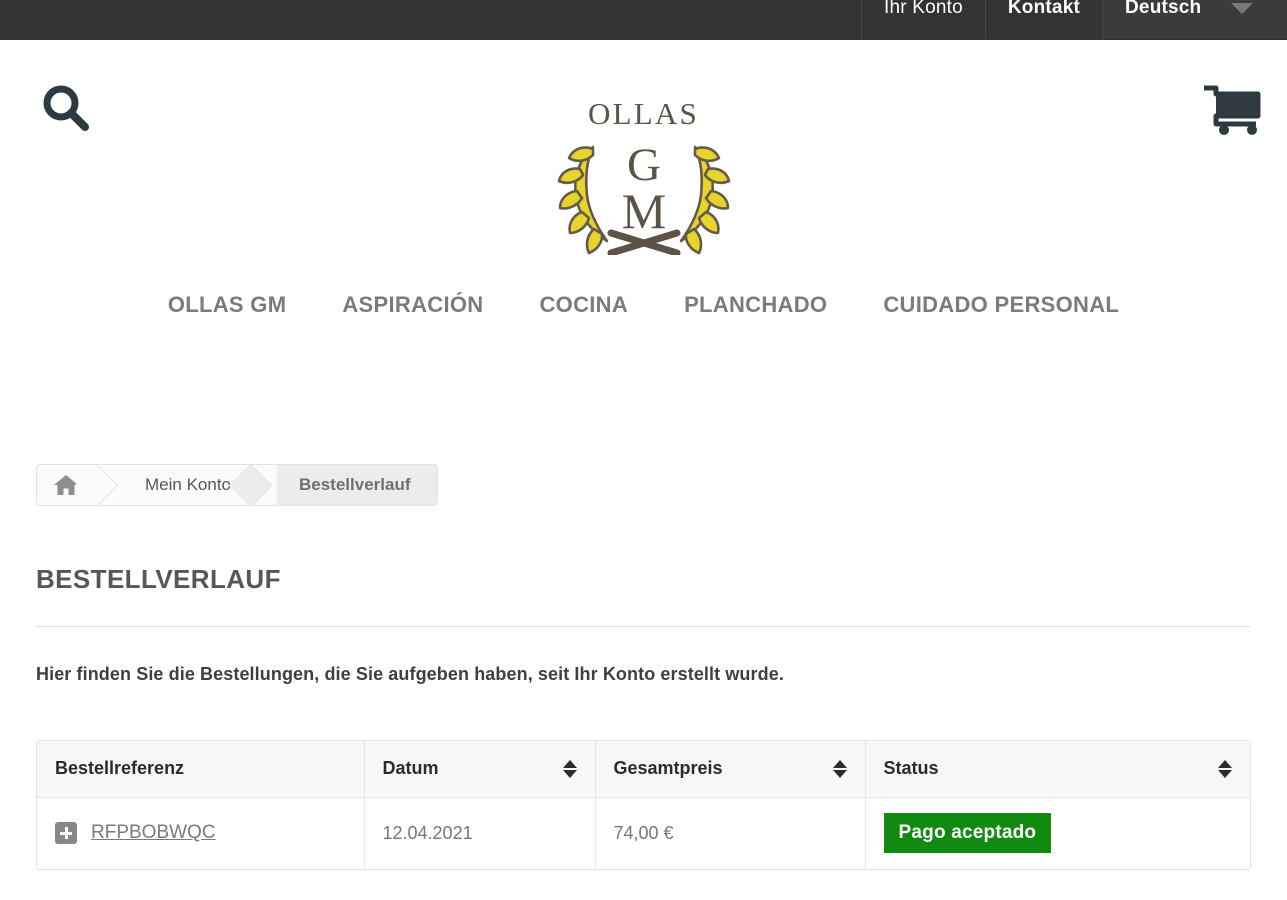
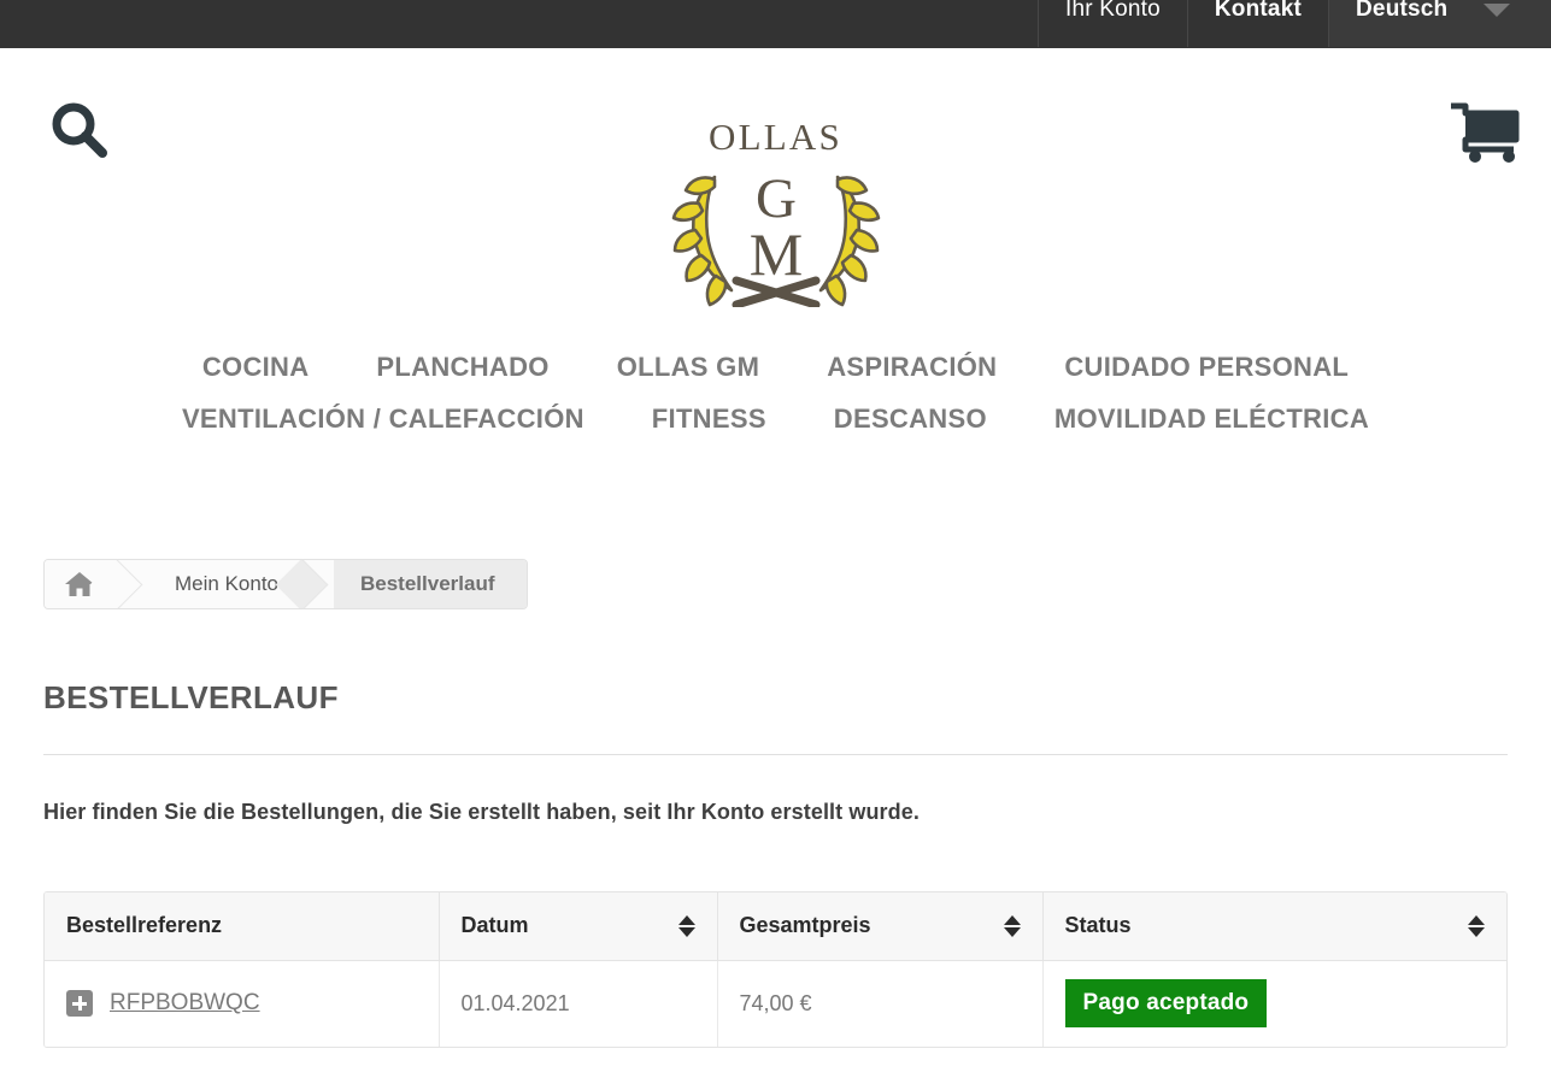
  Ihr Konto
  Kontakt
  Deutsch
  OLLAS
  G
  M
- OLLAS GM
+ COCINA
- ASPIRACIÓN
+ PLANCHADO
- COCINA
+ OLLAS GM
- PLANCHADO
+ ASPIRACIÓN
  CUIDADO PERSONAL
+ VENTILACIÓN / CALEFACCIÓN
+ FITNESS
+ DESCANSO
+ MOVILIDAD ELÉCTRICA
  Mein Konto
  Bestellverlauf
  BESTELLVERLAUF
- Hier finden Sie die Bestellungen, die Sie aufgeben haben, seit Ihr Konto erstellt wurde.
+ Hier finden Sie die Bestellungen, die Sie erstellt haben, seit Ihr Konto erstellt wurde.
  Bestellreferenz	Datum	Gesamtpreis	Status
- RFPBOBWQC	12.04.2021	74,00 €	Pago aceptado
+ RFPBOBWQC	01.04.2021	74,00 €	Pago aceptado
